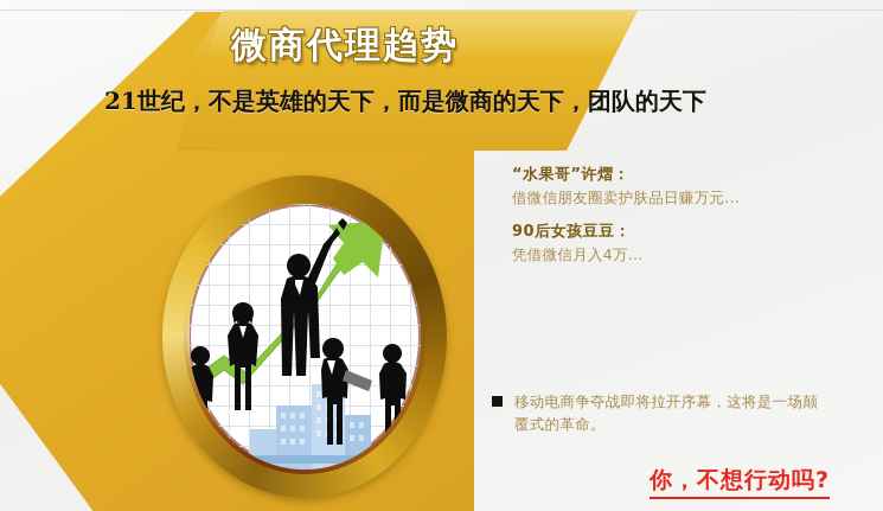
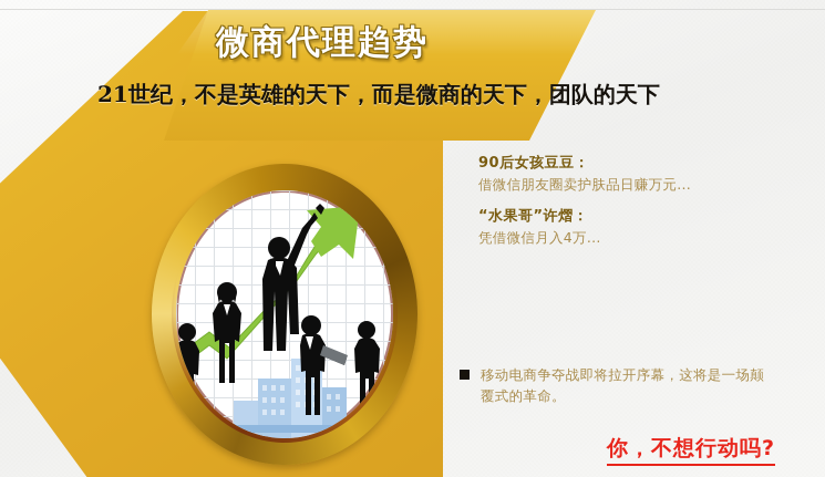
  微商代理趋势
  21世纪，不是英雄的天下，而是微商的天下，团队的天下
- “水果哥”许熠：
+ 90后女孩豆豆：
  借微信朋友圈卖护肤品日赚万元...
- 90后女孩豆豆：
+ “水果哥”许熠：
  凭借微信月入4万...
  移动电商争夺战即将拉开序幕，这将是一场颠覆式的革命。
  你，不想行动吗?
